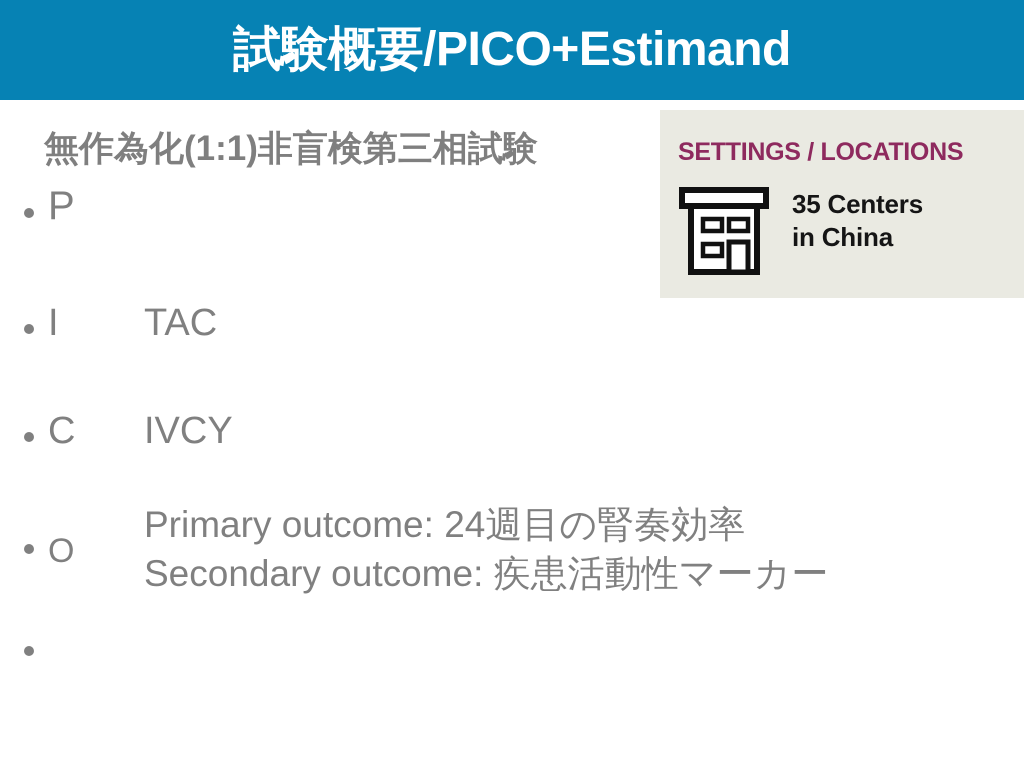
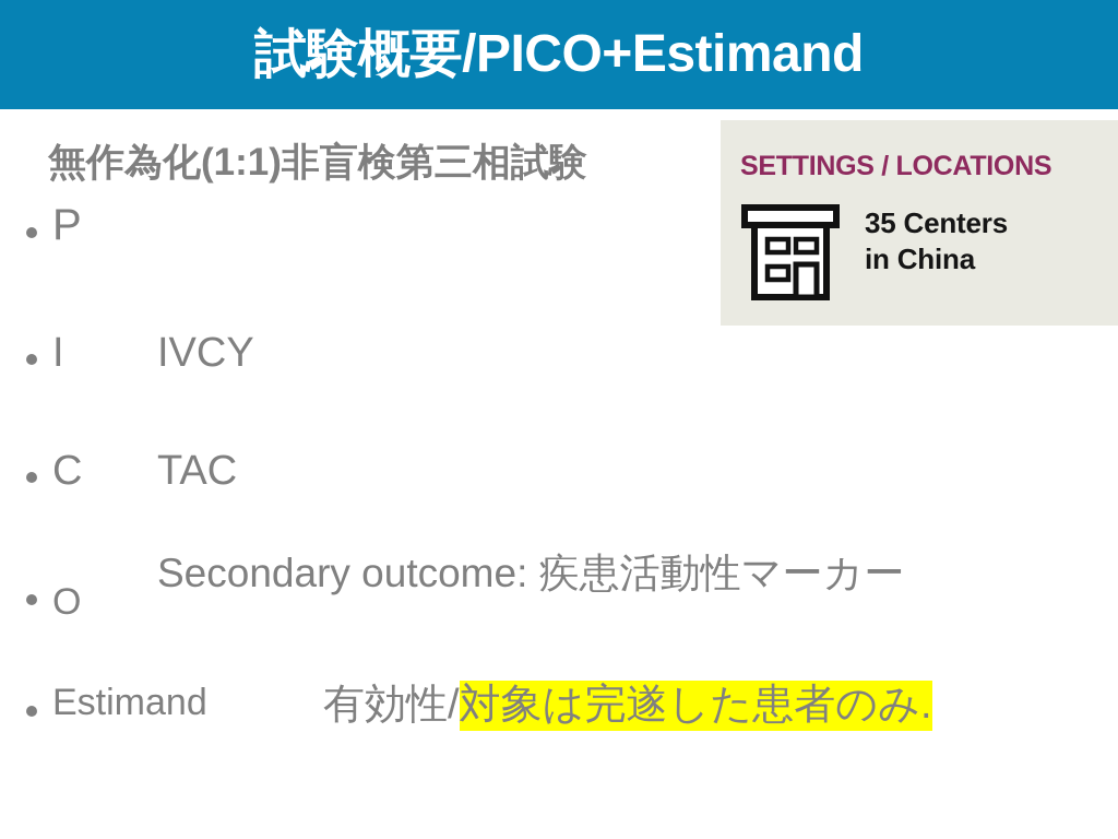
  試験概要/PICO+Estimand
  無作為化(1:1)非盲検第三相試験
  SETTINGS / LOCATIONS
  35 Centers
  in China
  P
  I
- TAC
+ IVCY
  C
- IVCY
+ TAC
  O
- Primary outcome: 24週目の腎奏効率
  Secondary outcome: 疾患活動性マーカー
+ Estimand
+ 有効性/対象は完遂した患者のみ.
